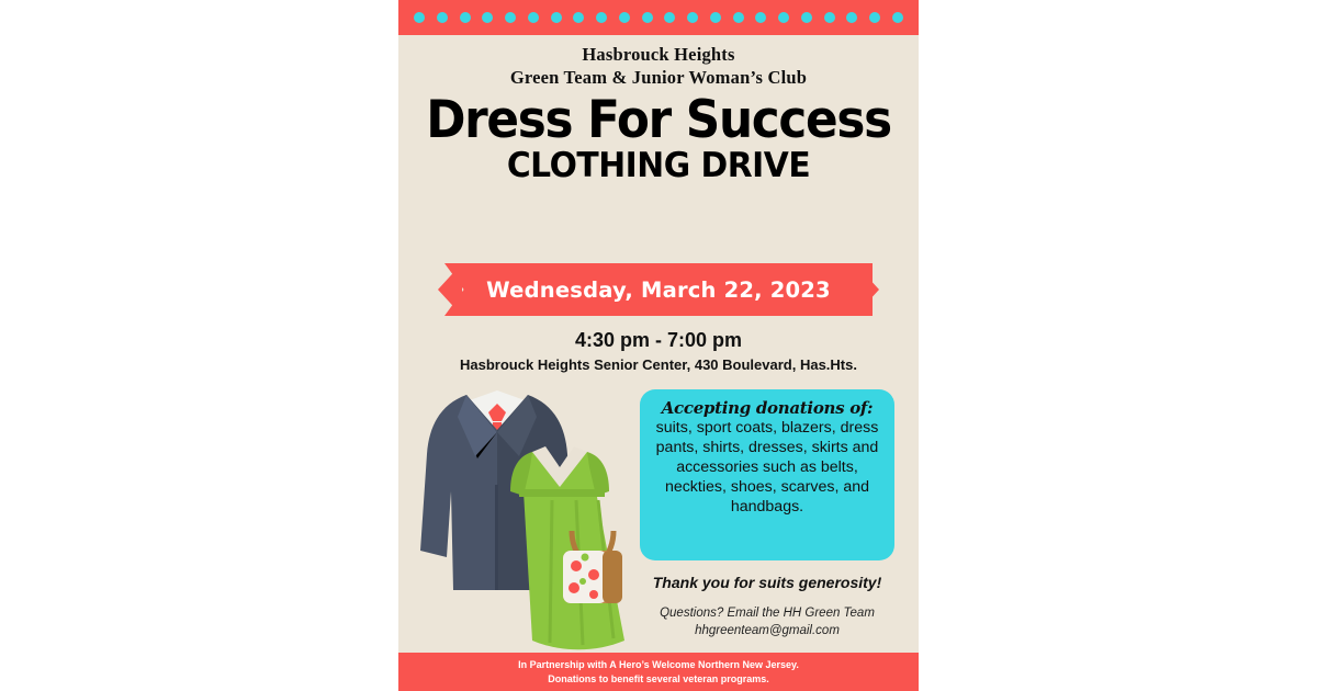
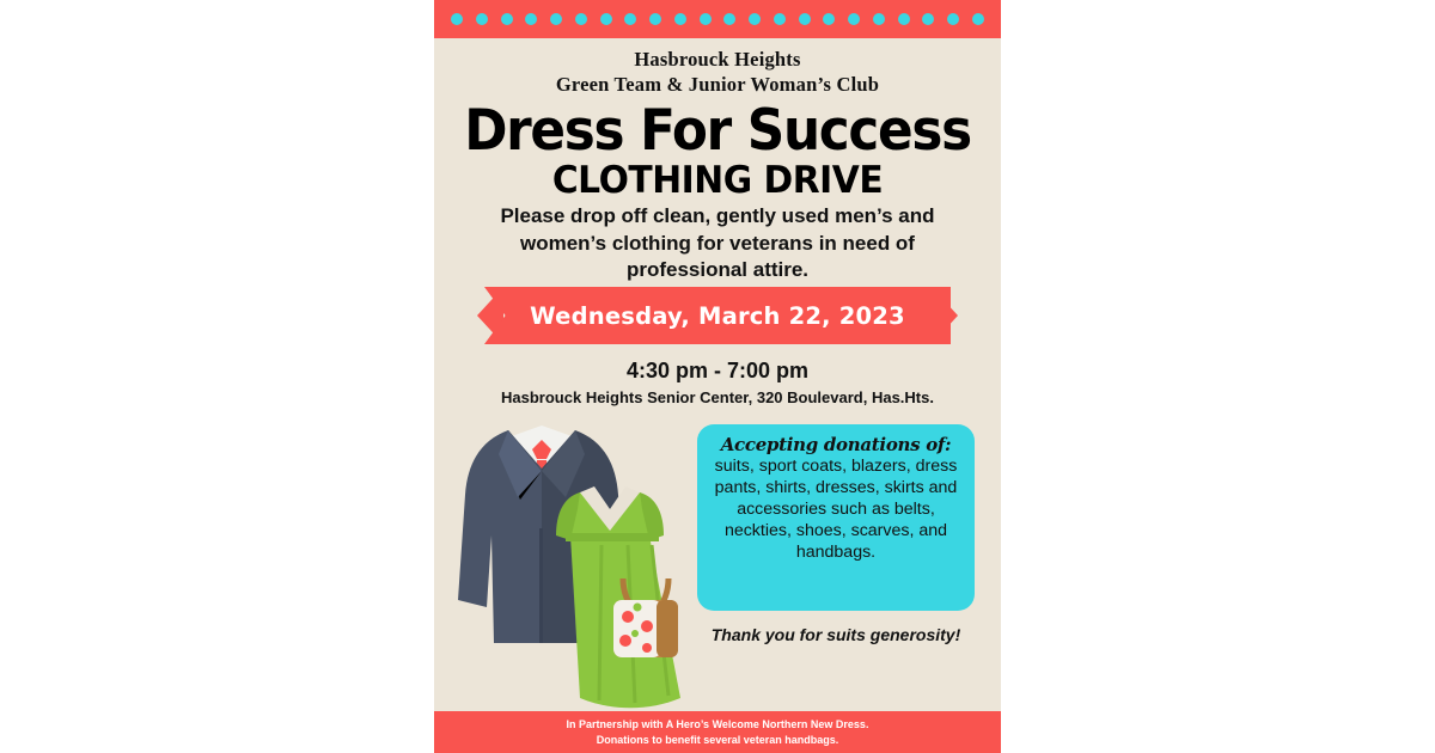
  Hasbrouck Heights
  Green Team & Junior Woman’s Club
  Dress For Success
  CLOTHING DRIVE
+ Please drop off clean, gently used men’s and women’s clothing for veterans in need of professional attire.
  Wednesday, March 22, 2023
  4:30 pm - 7:00 pm
- Hasbrouck Heights Senior Center, 430 Boulevard, Has.Hts.
+ Hasbrouck Heights Senior Center, 320 Boulevard, Has.Hts.
  Accepting donations of:
  suits, sport coats, blazers, dress pants, shirts, dresses, skirts and accessories such as belts, neckties, shoes, scarves, and handbags.
  Thank you for suits generosity!
- Questions? Email the HH Green Team
- hhgreenteam@gmail.com
- In Partnership with A Hero’s Welcome Northern New Jersey.
+ In Partnership with A Hero’s Welcome Northern New Dress.
- Donations to benefit several veteran programs.
+ Donations to benefit several veteran handbags.
